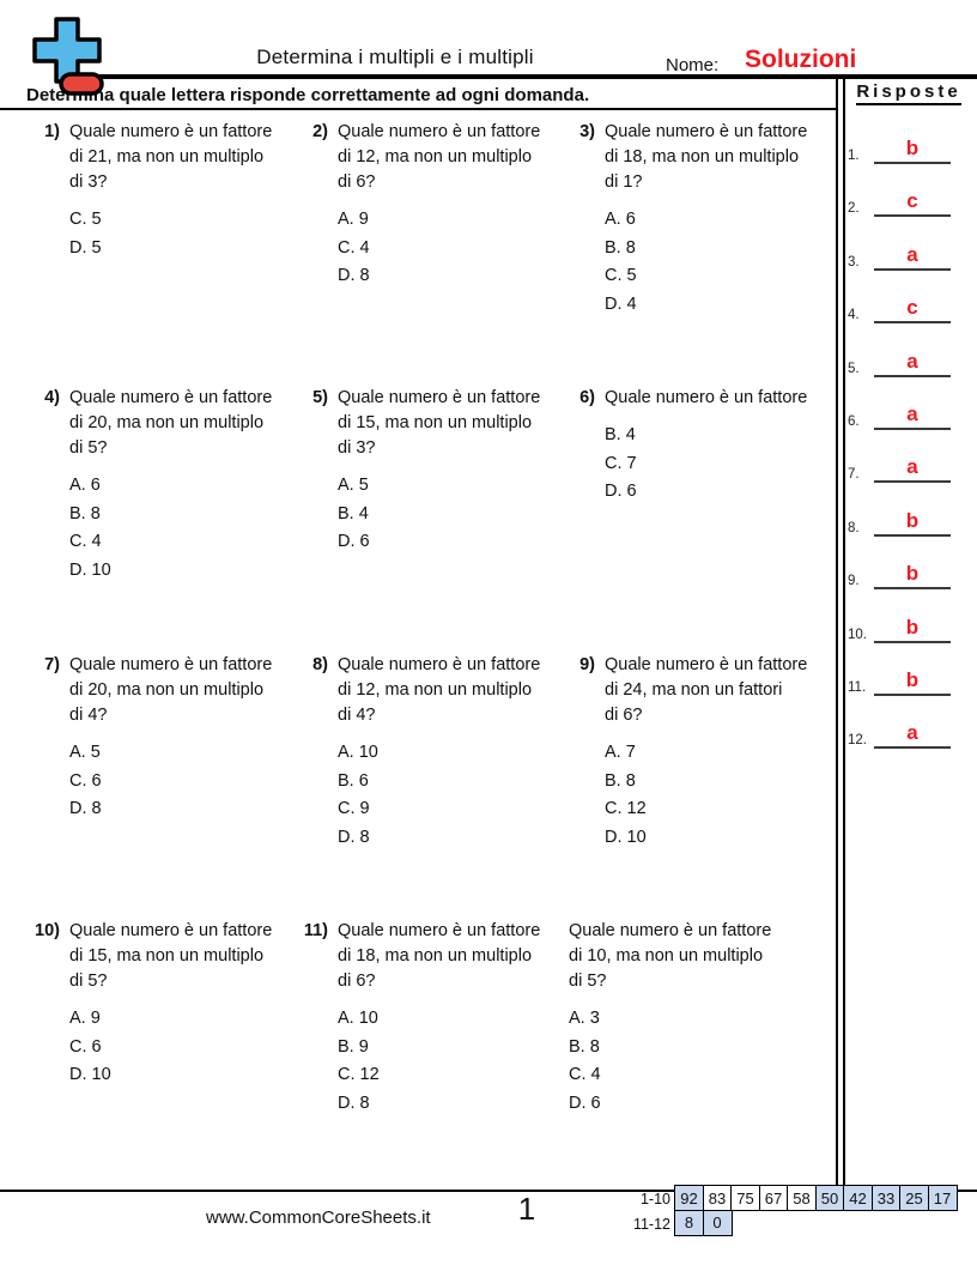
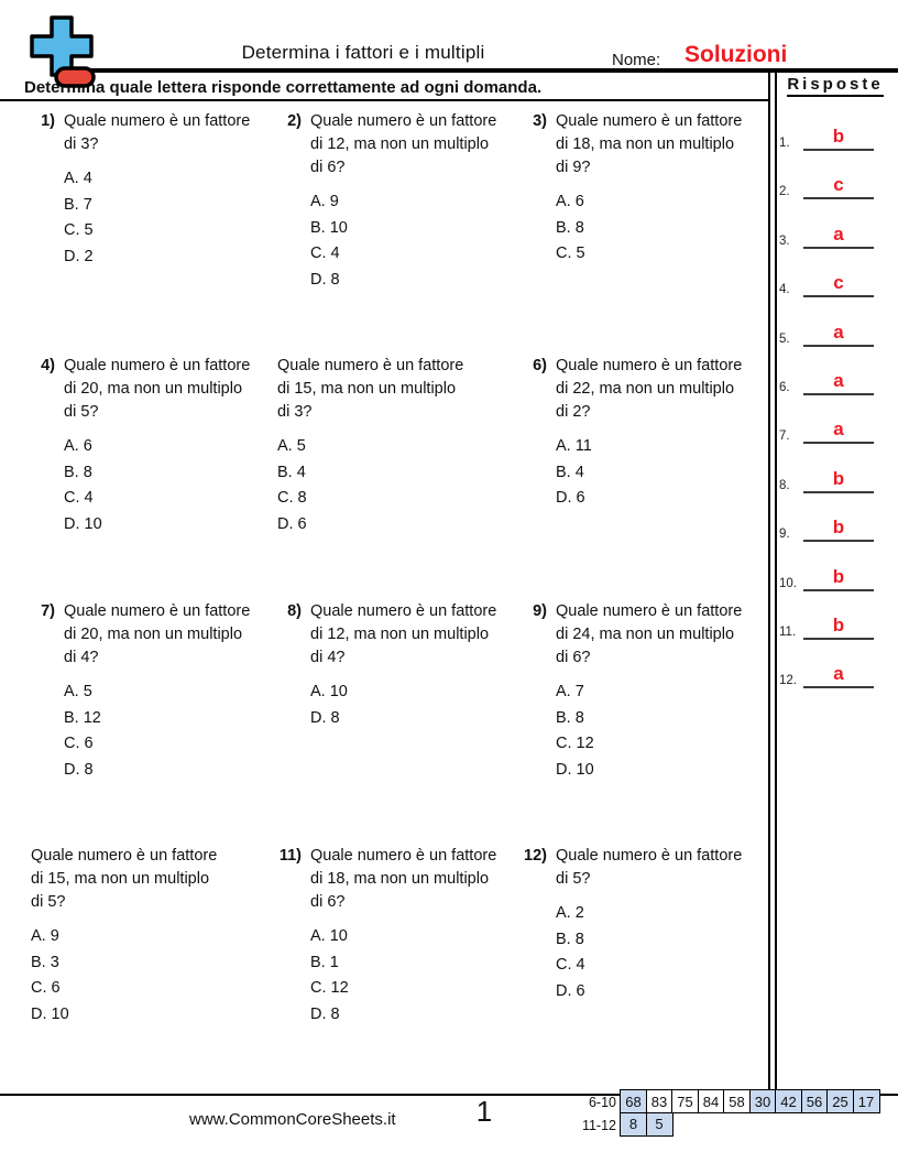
- Determina i multipli e i multipli
+ Determina i fattori e i multipli
  Nome:
  Soluzioni
  Detena quale lettera risponde correttamente ad ogni domanda.
  Risposte
  1.
  b
  2.
  c
  3.
  a
  4.
  c
  5.
  a
  6.
  a
  7.
  a
  8.
  b
  9.
  b
  10.
  b
  11.
  b
  12.
  a
  1)
  Quale numero è un fattore
- di 21, ma non un multiplo
  di 3?
+ A. 4
+ B. 7
  C. 5
- D. 5
+ D. 2
  2)
  Quale numero è un fattore
  di 12, ma non un multiplo
  di 6?
  A. 9
+ B. 10
  C. 4
  D. 8
  3)
  Quale numero è un fattore
  di 18, ma non un multiplo
- di 1?
+ di 9?
  A. 6
  B. 8
  C. 5
- D. 4
  4)
  Quale numero è un fattore
  di 20, ma non un multiplo
  di 5?
  A. 6
  B. 8
  C. 4
  D. 10
- 5)
  Quale numero è un fattore
  di 15, ma non un multiplo
  di 3?
  A. 5
  B. 4
+ C. 8
  D. 6
  6)
  Quale numero è un fattore
+ di 22, ma non un multiplo
+ di 2?
+ A. 11
  B. 4
- C. 7
  D. 6
  7)
  Quale numero è un fattore
  di 20, ma non un multiplo
  di 4?
  A. 5
+ B. 12
  C. 6
  D. 8
  8)
  Quale numero è un fattore
  di 12, ma non un multiplo
  di 4?
  A. 10
- B. 6
- C. 9
  D. 8
  9)
  Quale numero è un fattore
- di 24, ma non un fattori
+ di 24, ma non un multiplo
  di 6?
  A. 7
  B. 8
  C. 12
  D. 10
- 10)
  Quale numero è un fattore
  di 15, ma non un multiplo
  di 5?
  A. 9
+ B. 3
  C. 6
  D. 10
  11)
  Quale numero è un fattore
  di 18, ma non un multiplo
  di 6?
  A. 10
- B. 9
+ B. 1
  C. 12
  D. 8
+ 12)
  Quale numero è un fattore
- di 10, ma non un multiplo
  di 5?
- A. 3
+ A. 2
  B. 8
  C. 4
  D. 6
  www.CommonCoreSheets.it
  1
- 1-10
+ 6-10
  11-12
- 92
+ 68
  83
  75
- 67
+ 84
  58
- 50
+ 30
  42
- 33
+ 56
  25
  17
  8
- 0
+ 5
